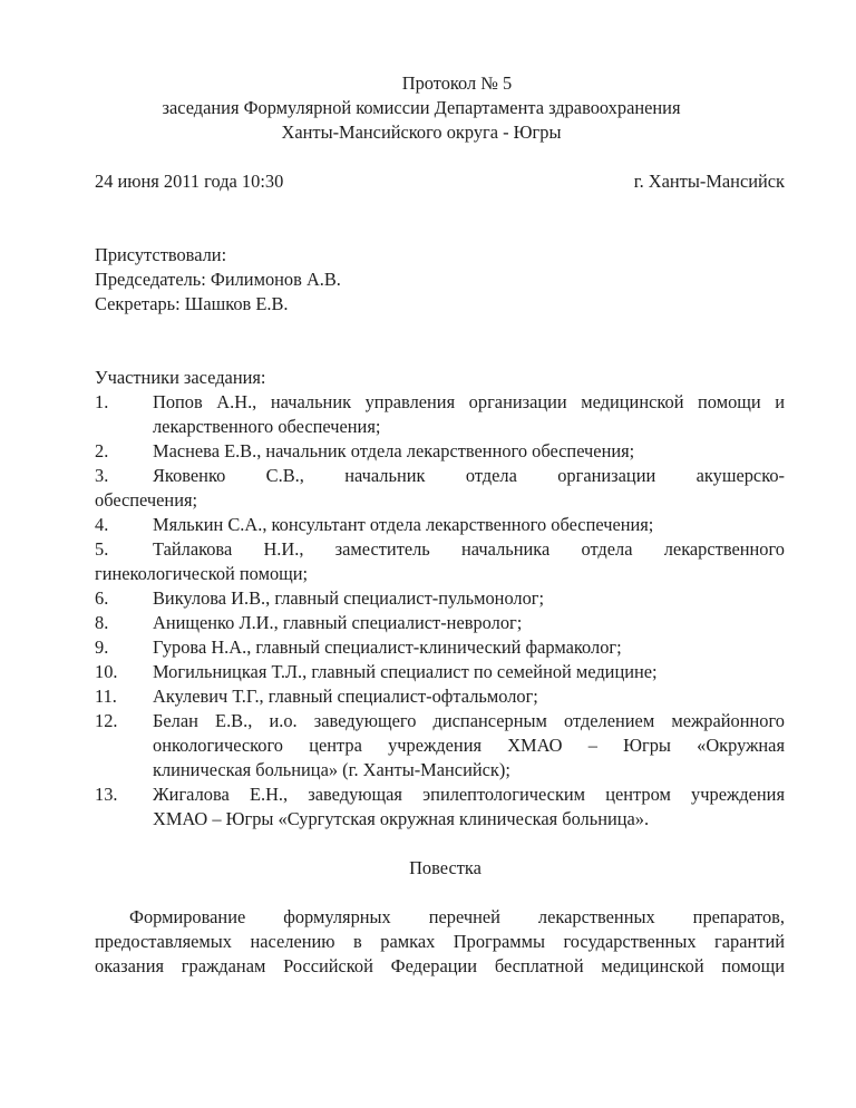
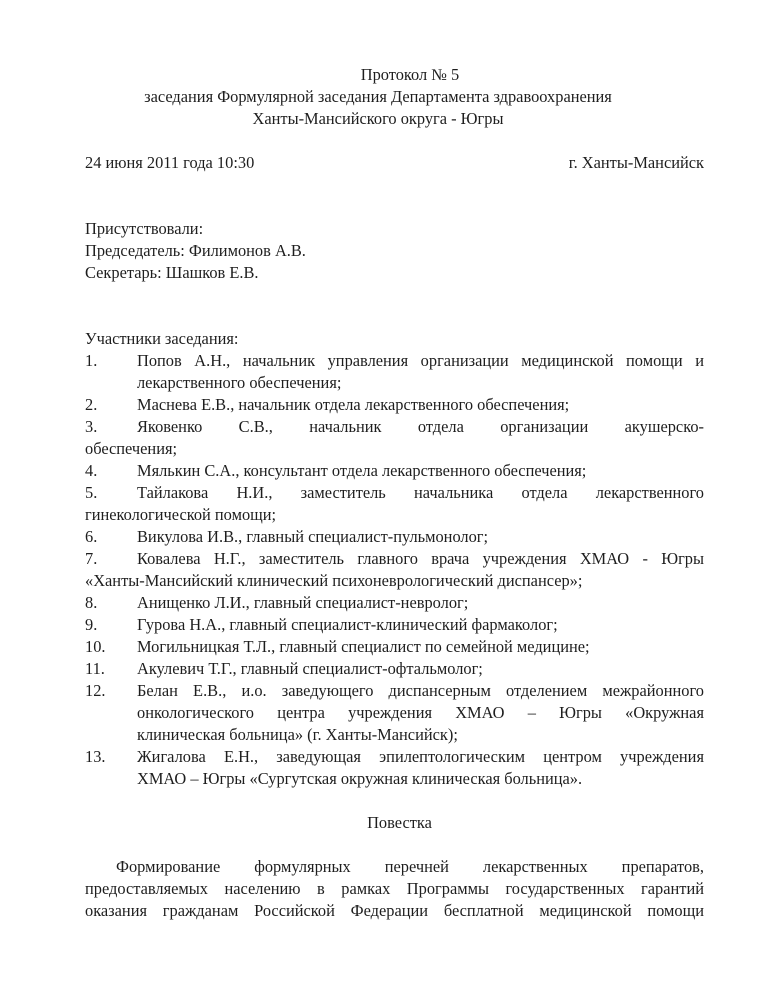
  Протокол № 5
- заседания Формулярной комиссии Департамента здравоохранения
+ заседания Формулярной заседания Департамента здравоохранения
  Ханты-Мансийского округа - Югры
  24 июня 2011 года 10:30
  г. Ханты-Мансийск
  Присутствовали:
  Председатель: Филимонов А.В.
  Секретарь: Шашков Е.В.
  Участники заседания:
  1.
  Попов А.Н., начальник управления организации медицинской помощи и
  лекарственного обеспечения;
  2.
  Маснева Е.В., начальник отдела лекарственного обеспечения;
  3.
  Яковенко С.В., начальник отдела организации акушерско-
  обеспечения;
  4.
  Мялькин С.А., консультант отдела лекарственного обеспечения;
  5.
  Тайлакова Н.И., заместитель начальника отдела лекарственного
  гинекологической помощи;
  6.
  Викулова И.В., главный специалист-пульмонолог;
+ 7.
+ Ковалева Н.Г., заместитель главного врача учреждения ХМАО - Югры
+ «Ханты-Мансийский клинический психоневрологический диспансер»;
  8.
  Анищенко Л.И., главный специалист-невролог;
  9.
  Гурова Н.А., главный специалист-клинический фармаколог;
  10.
  Могильницкая Т.Л., главный специалист по семейной медицине;
  11.
  Акулевич Т.Г., главный специалист-офтальмолог;
  12.
  Белан Е.В., и.о. заведующего диспансерным отделением межрайонного
  онкологического центра учреждения ХМАО – Югры «Окружная
  клиническая больница» (г. Ханты-Мансийск);
  13.
  Жигалова Е.Н., заведующая эпилептологическим центром учреждения
  ХМАО – Югры «Сургутская окружная клиническая больница».
  Повестка
  Формирование формулярных перечней лекарственных препаратов,
  предоставляемых населению в рамках Программы государственных гарантий
  оказания гражданам Российской Федерации бесплатной медицинской помощи
